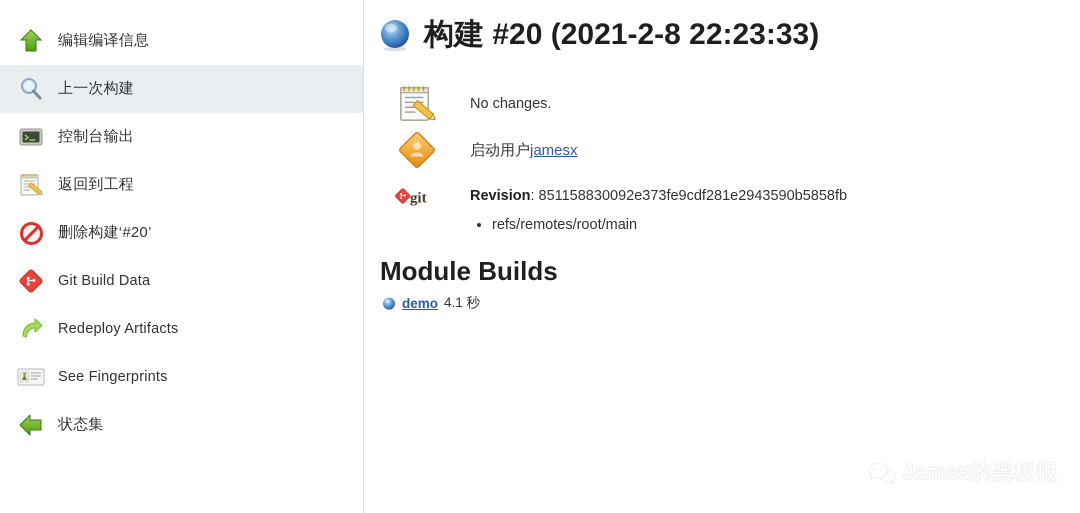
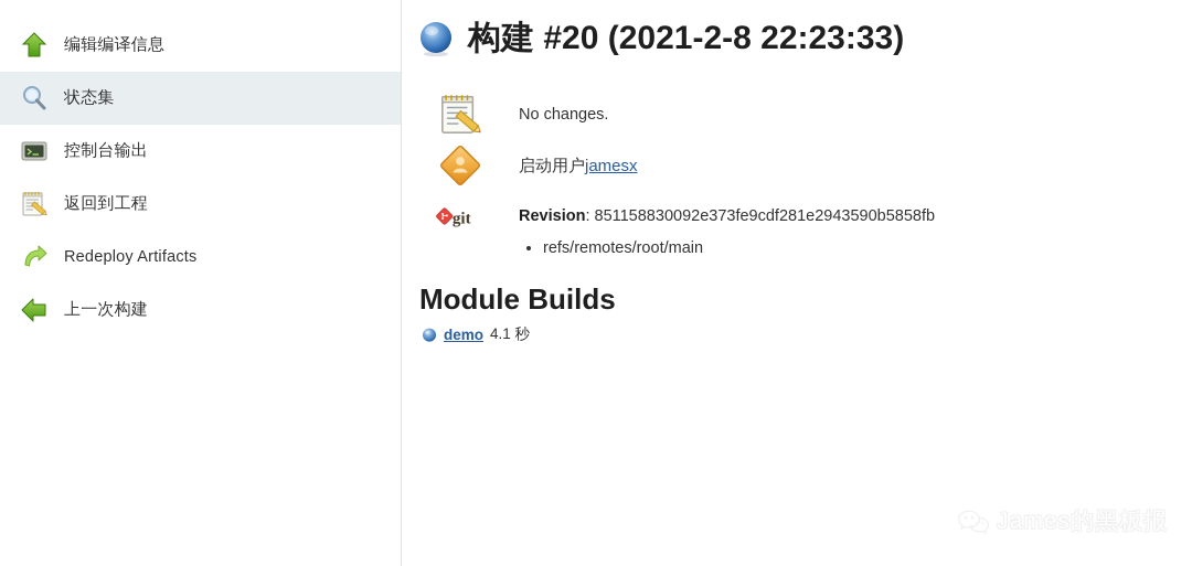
  编辑编译信息
- 上一次构建
+ 状态集
  控制台输出
  返回到工程
- 删除构建‘#20’
- Git Build Data
  Redeploy Artifacts
- See Fingerprints
- 状态集
+ 上一次构建
  构建 #20 (2021-2-8 22:23:33)
  No changes.
  启动用户jamesx
  git
  Revision: 851158830092e373fe9cdf281e2943590b5858fb
  refs/remotes/root/main
  Module Builds
  demo
  4.1 秒
